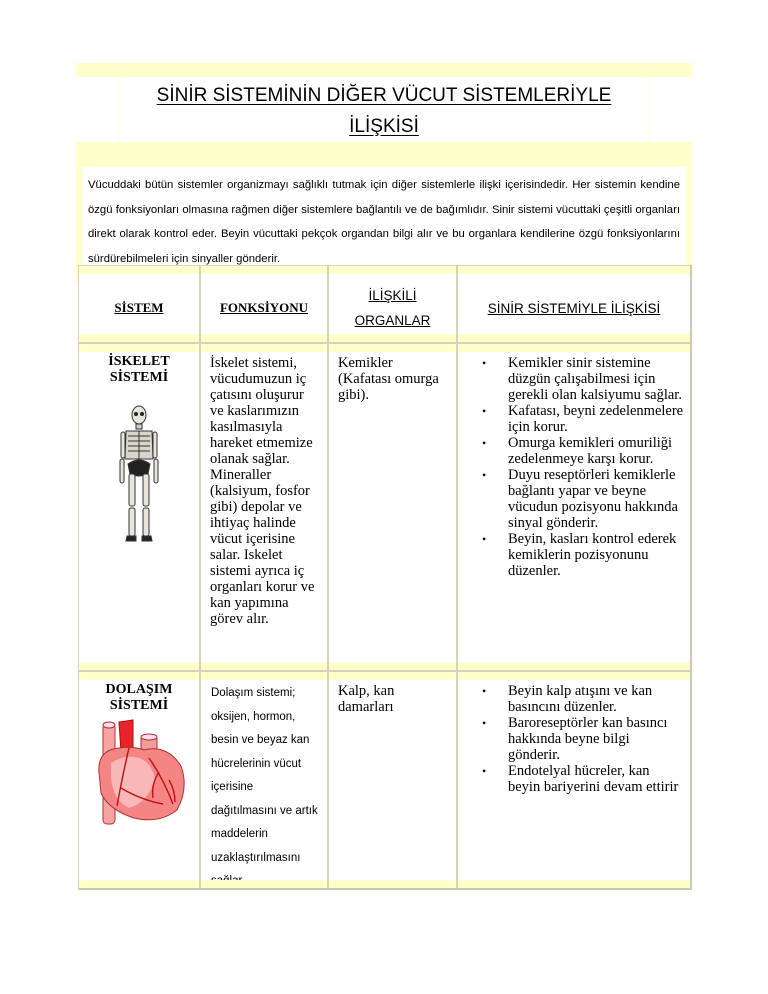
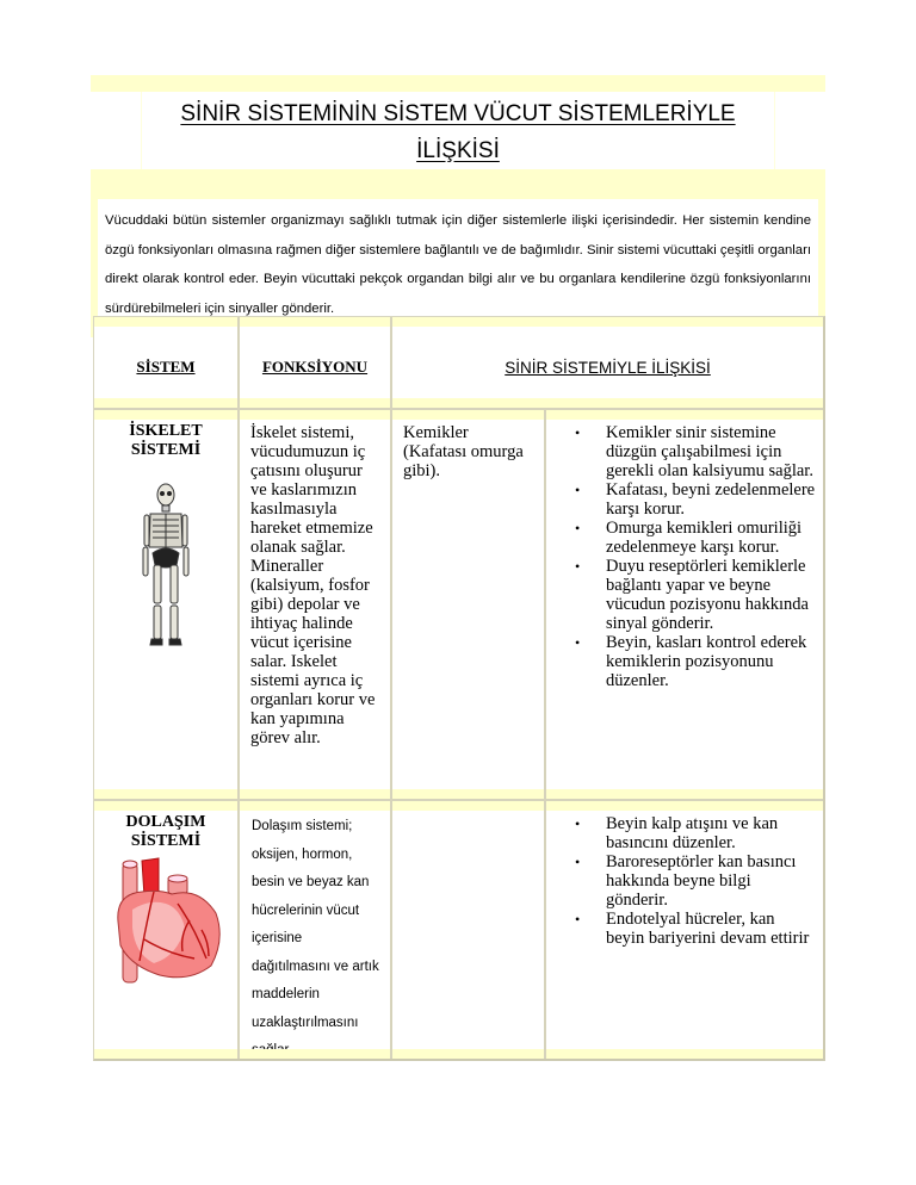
- SİNİR SİSTEMİNİN DİĞER VÜCUT SİSTEMLERİYLE
+ SİNİR SİSTEMİNİN SİSTEM VÜCUT SİSTEMLERİYLE
  İLİŞKİSİ
  Vücuddaki bütün sistemler organizmayı sağlıklı tutmak için diğer sistemlerle ilişki içerisindedir. Her sistemin kendine özgü fonksiyonları olmasına rağmen diğer sistemlere bağlantılı ve de bağımlıdır. Sinir sistemi vücuttaki çeşitli organları direkt olarak kontrol eder. Beyin vücuttaki pekçok organdan bilgi alır ve bu organlara kendilerine özgü fonksiyonlarını sürdürebilmeleri için sinyaller gönderir.
  SİSTEM
  FONKSİYONU
- İLİŞKİLİ
- ORGANLAR
  SİNİR SİSTEMİYLE İLİŞKİSİ
  İSKELET
  SİSTEMİ
  İskelet sistemi, vücudumuzun iç çatısını oluşurur ve kaslarımızın kasılmasıyla hareket etmemize olanak sağlar. Mineraller (kalsiyum, fosfor gibi) depolar ve ihtiyaç halinde vücut içerisine salar. Iskelet sistemi ayrıca iç organları korur ve kan yapımına görev alır.
  Kemikler (Kafatası omurga gibi).
  Kemikler sinir sistemine düzgün çalışabilmesi için gerekli olan kalsiyumu sağlar.
- Kafatası, beyni zedelenmelere için korur.
+ Kafatası, beyni zedelenmelere karşı korur.
  Omurga kemikleri omuriliği zedelenmeye karşı korur.
  Duyu reseptörleri kemiklerle bağlantı yapar ve beyne vücudun pozisyonu hakkında sinyal gönderir.
  Beyin, kasları kontrol ederek kemiklerin pozisyonunu düzenler.
  DOLAŞIM
  SİSTEMİ
  Dolaşım sistemi; oksijen, hormon, besin ve beyaz kan hücrelerinin vücut içerisine dağıtılmasını ve artık maddelerin uzaklaştırılmasını
- Kalp, kan damarları
  Beyin kalp atışını ve kan basıncını düzenler.
  Baroreseptörler kan basıncı hakkında beyne bilgi gönderir.
  Endotelyal hücreler, kan beyin bariyerini devam ettirir
